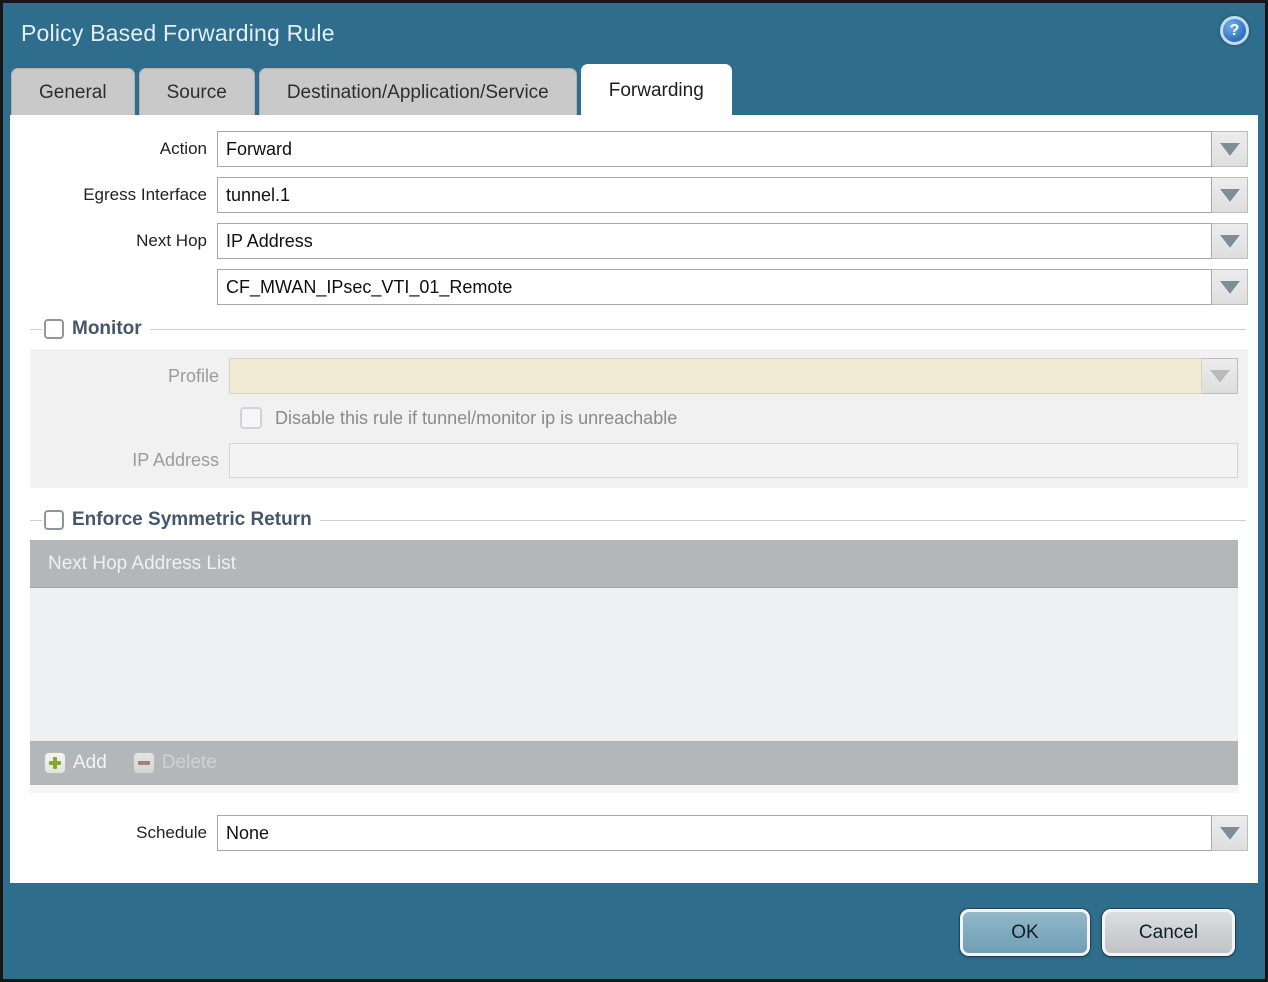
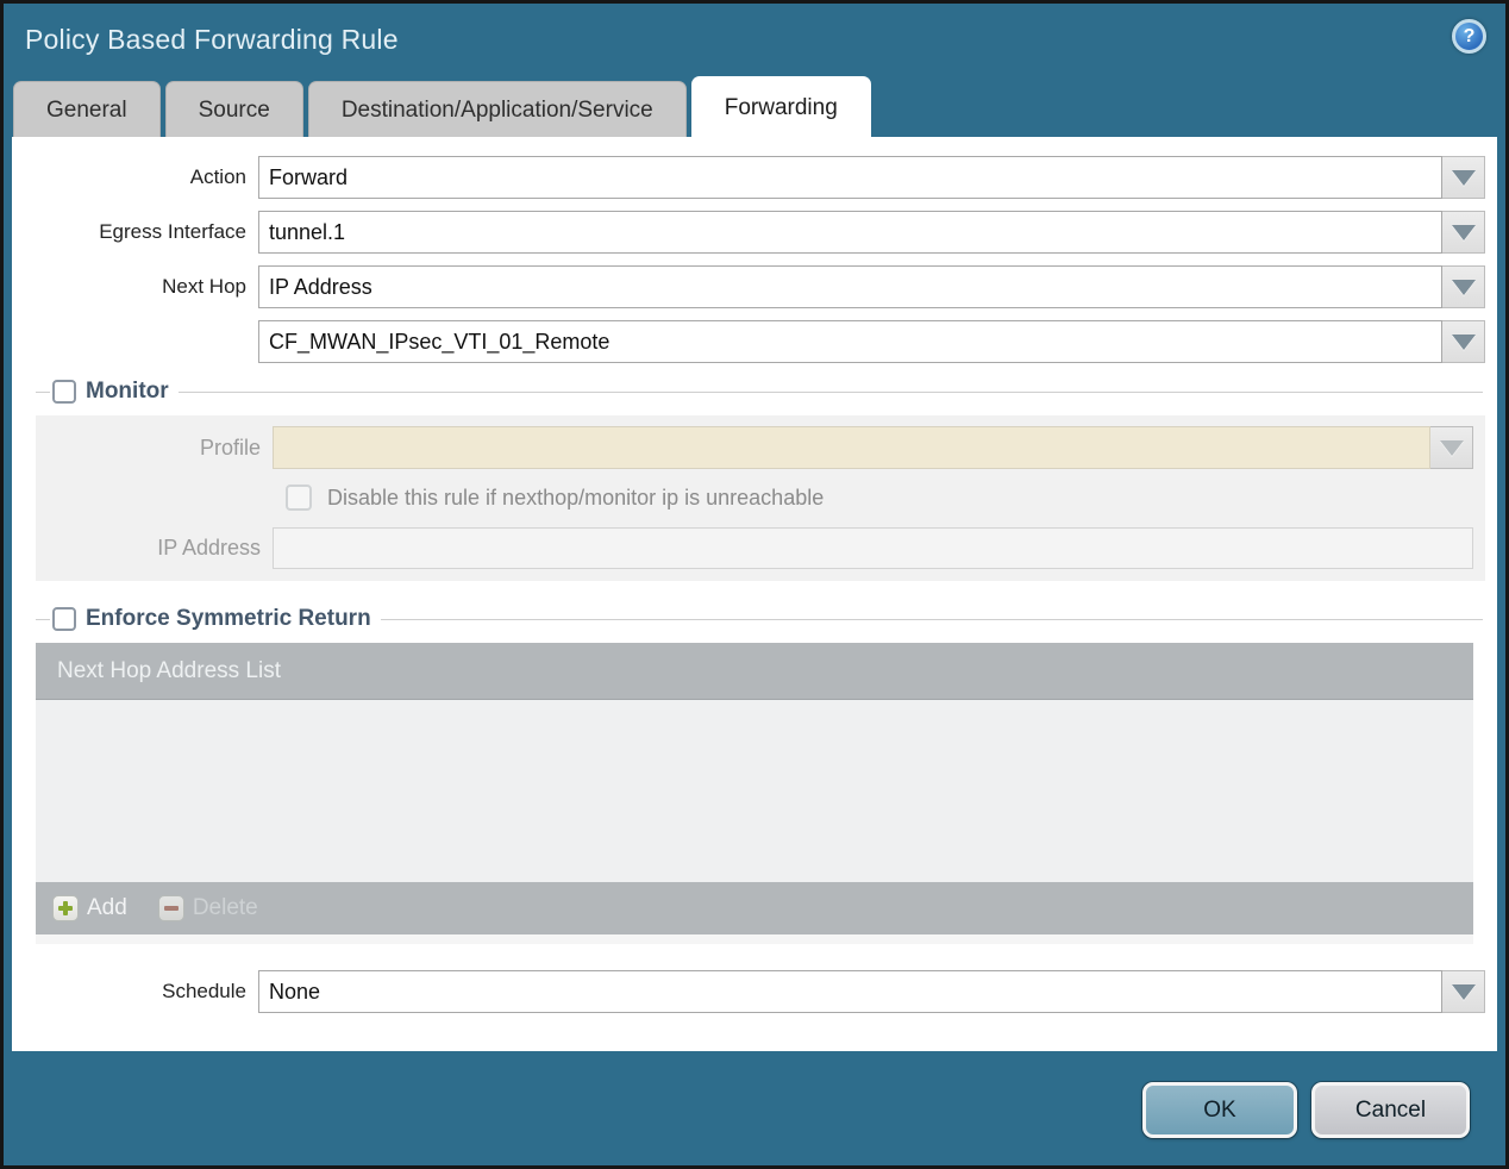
  Policy Based Forwarding Rule
  ?
  General
  Source
  Destination/Application/Service
  Forwarding
  Action
  Forward
  Egress Interface
  tunnel.1
  Next Hop
  IP Address
  CF_MWAN_IPsec_VTI_01_Remote
  Monitor
  Profile
- Disable this rule if tunnel/monitor ip is unreachable
+ Disable this rule if nexthop/monitor ip is unreachable
  IP Address
  Enforce Symmetric Return
  Next Hop Address List
  Add
  Delete
  Schedule
  None
  OK
  Cancel
